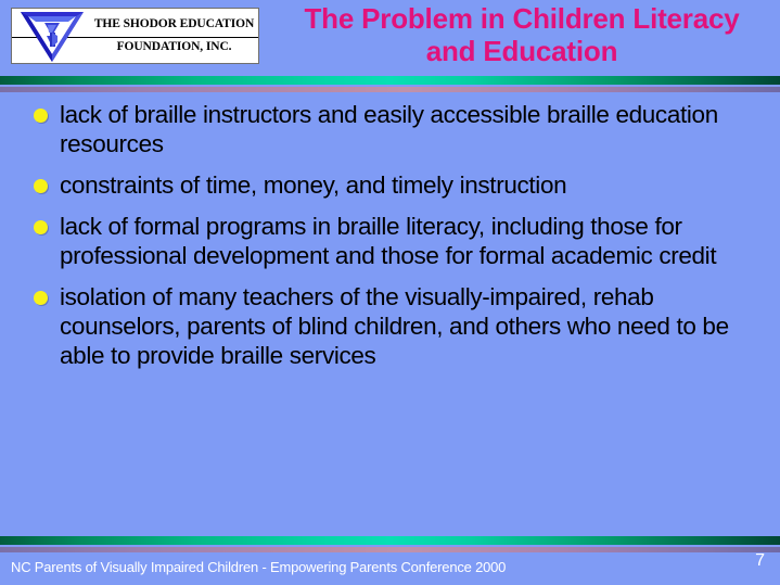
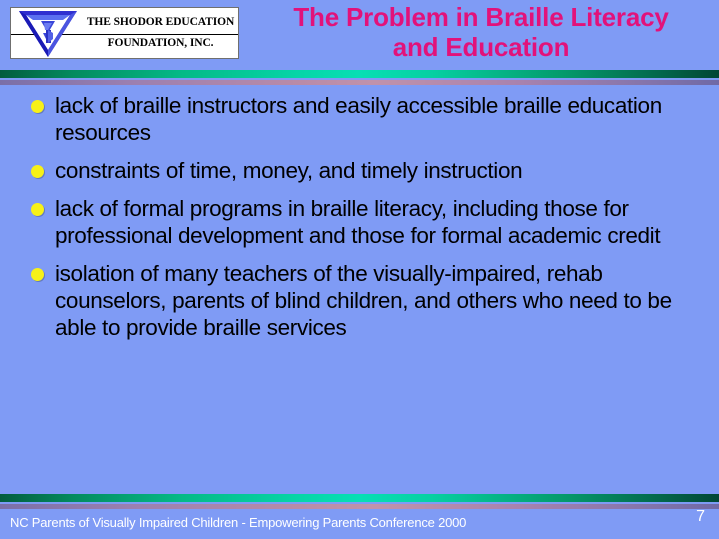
  THE SHODOR EDUCATION
  FOUNDATION, INC.
- The Problem in Children Literacy
+ The Problem in Braille Literacy
  and Education
  lack of braille instructors and easily accessible braille education resources
  constraints of time, money, and timely instruction
  lack of formal programs in braille literacy, including those for professional development and those for formal academic credit
  isolation of many teachers of the visually-impaired, rehab counselors, parents of blind children, and others who need to be able to provide braille services
  NC Parents of Visually Impaired Children - Empowering Parents Conference 2000
  7
